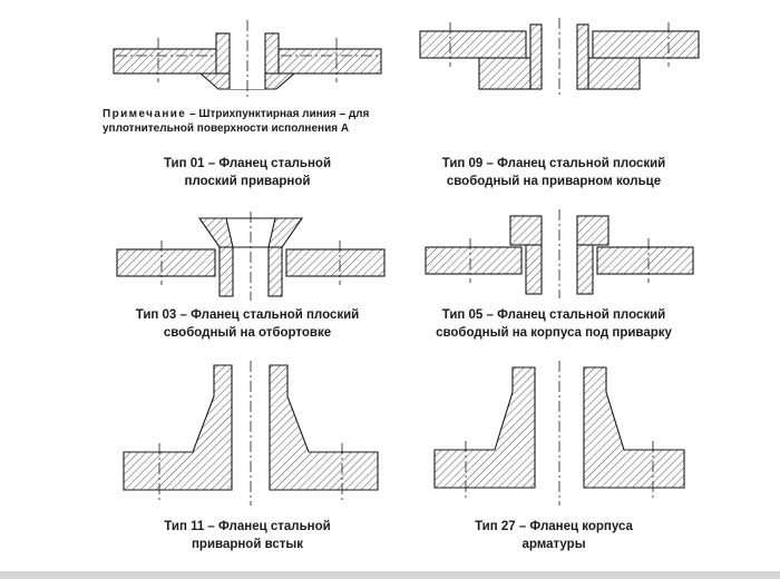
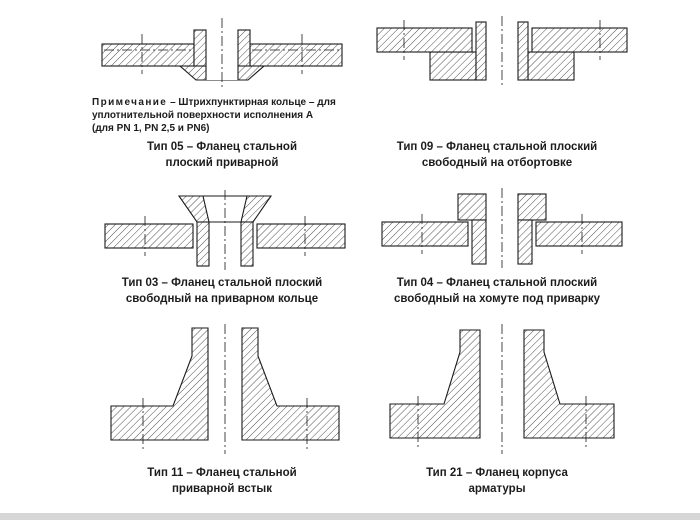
- Примечание – Штрихпунктирная линия – для
+ Примечание – Штрихпунктирная кольце – для
  уплотнительной поверхности исполнения А
+ (для PN 1, PN 2,5 и PN6)
- Тип 01 – Фланец стальной
+ Тип 05 – Фланец стальной
  плоский приварной
  Тип 09 – Фланец стальной плоский
- свободный на приварном кольце
+ свободный на отбортовке
  Тип 03 – Фланец стальной плоский
- свободный на отбортовке
+ свободный на приварном кольце
- Тип 05 – Фланец стальной плоский
+ Тип 04 – Фланец стальной плоский
- свободный на корпуса под приварку
+ свободный на хомуте под приварку
  Тип 11 – Фланец стальной
  приварной встык
- Тип 27 – Фланец корпуса
+ Тип 21 – Фланец корпуса
  арматуры
